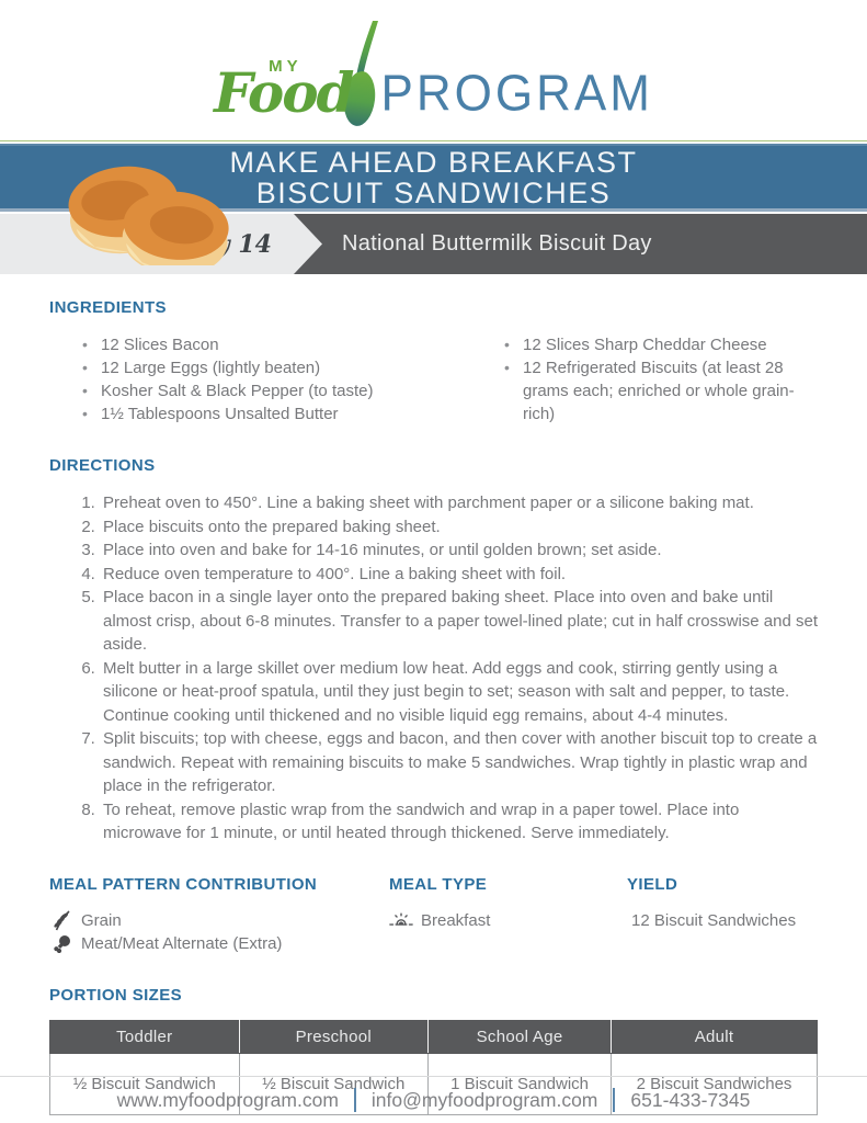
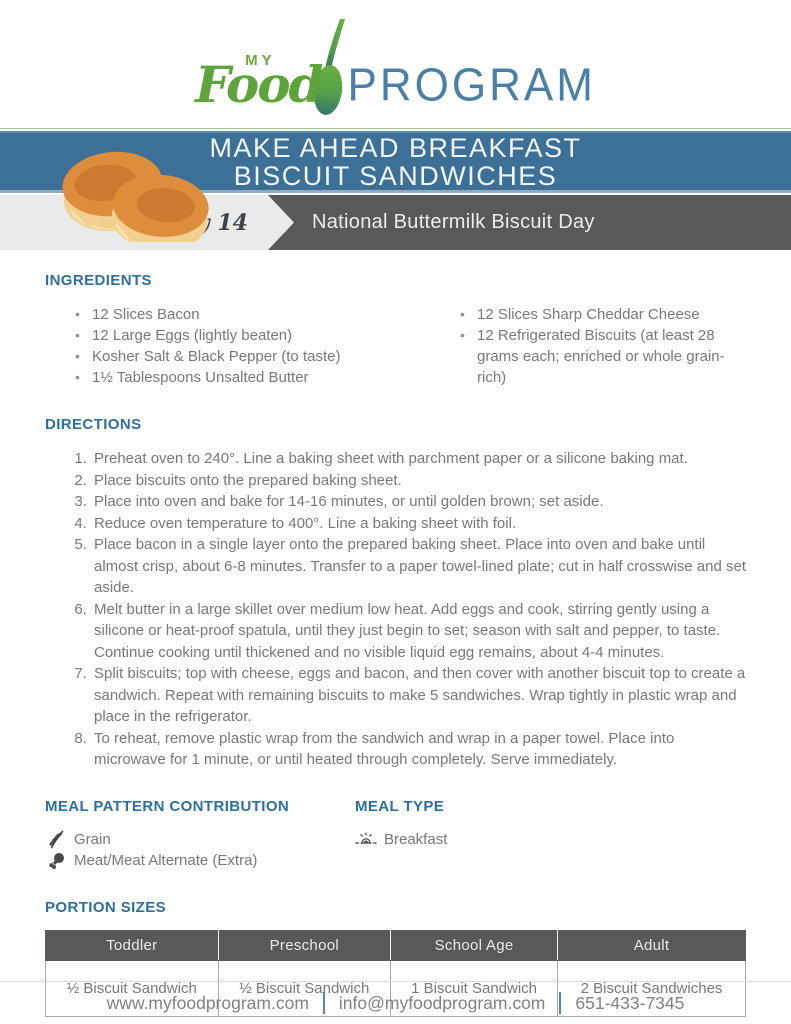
  MY
  Food
  PROGRAM
  MAKE AHEAD BREAKFAST
  BISCUIT SANDWICHES
  National Buttermilk Biscuit Day
  INGREDIENTS
  12 Slices Bacon
  12 Large Eggs (lightly beaten)
  Kosher Salt & Black Pepper (to taste)
  1½ Tablespoons Unsalted Butter
  12 Slices Sharp Cheddar Cheese
  12 Refrigerated Biscuits (at least 28 grams each; enriched or whole grain-rich)
  DIRECTIONS
- Preheat oven to 450°. Line a baking sheet with parchment paper or a silicone baking mat.
+ Preheat oven to 240°. Line a baking sheet with parchment paper or a silicone baking mat.
  Place biscuits onto the prepared baking sheet.
  Place into oven and bake for 14-16 minutes, or until golden brown; set aside.
  Reduce oven temperature to 400°. Line a baking sheet with foil.
  Place bacon in a single layer onto the prepared baking sheet. Place into oven and bake until almost crisp, about 6-8 minutes. Transfer to a paper towel-lined plate; cut in half crosswise and set aside.
  Melt butter in a large skillet over medium low heat. Add eggs and cook, stirring gently using a silicone or heat-proof spatula, until they just begin to set; season with salt and pepper, to taste. Continue cooking until thickened and no visible liquid egg remains, about 4-4 minutes.
  Split biscuits; top with cheese, eggs and bacon, and then cover with another biscuit top to create a sandwich. Repeat with remaining biscuits to make 5 sandwiches. Wrap tightly in plastic wrap and place in the refrigerator.
- To reheat, remove plastic wrap from the sandwich and wrap in a paper towel. Place into microwave for 1 minute, or until heated through thickened. Serve immediately.
+ To reheat, remove plastic wrap from the sandwich and wrap in a paper towel. Place into microwave for 1 minute, or until heated through completely. Serve immediately.
  MEAL PATTERN CONTRIBUTION
  Grain
  Meat/Meat Alternate (Extra)
  MEAL TYPE
  Breakfast
- YIELD
- 12 Biscuit Sandwiches
  PORTION SIZES
  Toddler	Preschool	School Age	Adult
  ½ Biscuit Sandwich	½ Biscuit Sandwich	1 Biscuit Sandwich	2 Biscuit Sandwiches
  www.myfoodprogram.com
  info@myfoodprogram.com
  651-433-7345
